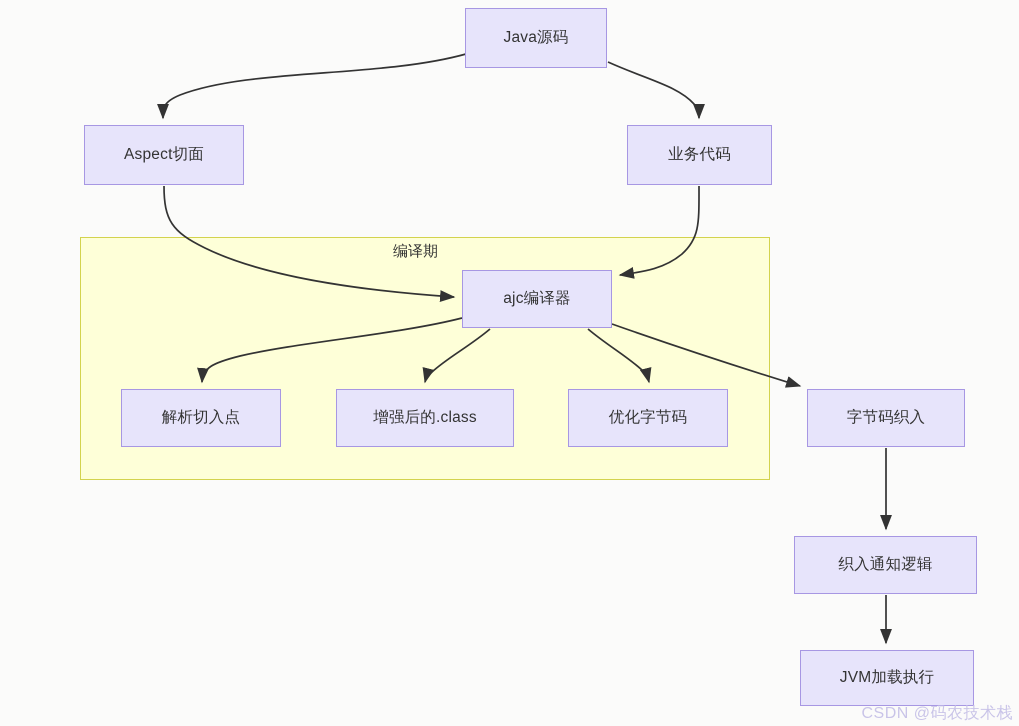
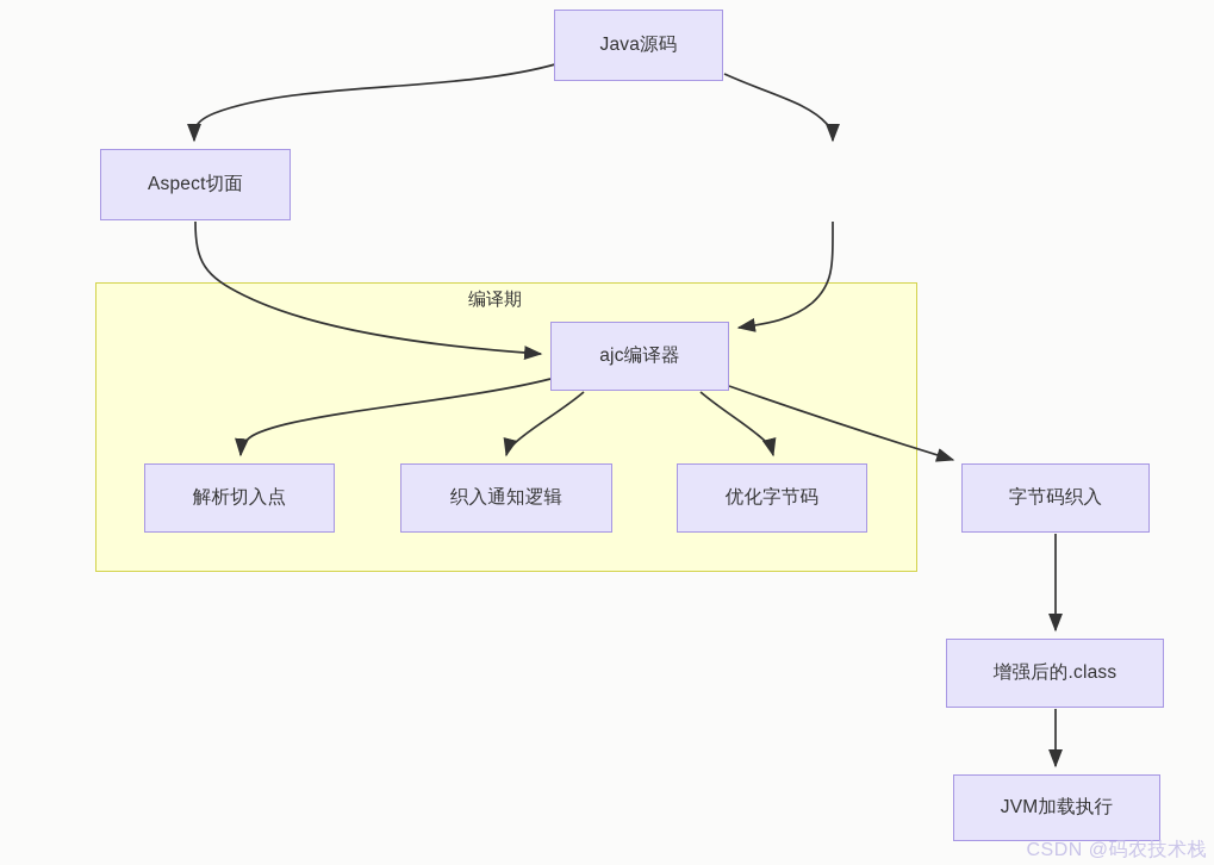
  编译期
  Java源码
  Aspect切面
- 业务代码
  ajc编译器
  解析切入点
- 增强后的.class
+ 织入通知逻辑
  优化字节码
  字节码织入
- 织入通知逻辑
+ 增强后的.class
  JVM加载执行
  CSDN @码农技术栈
